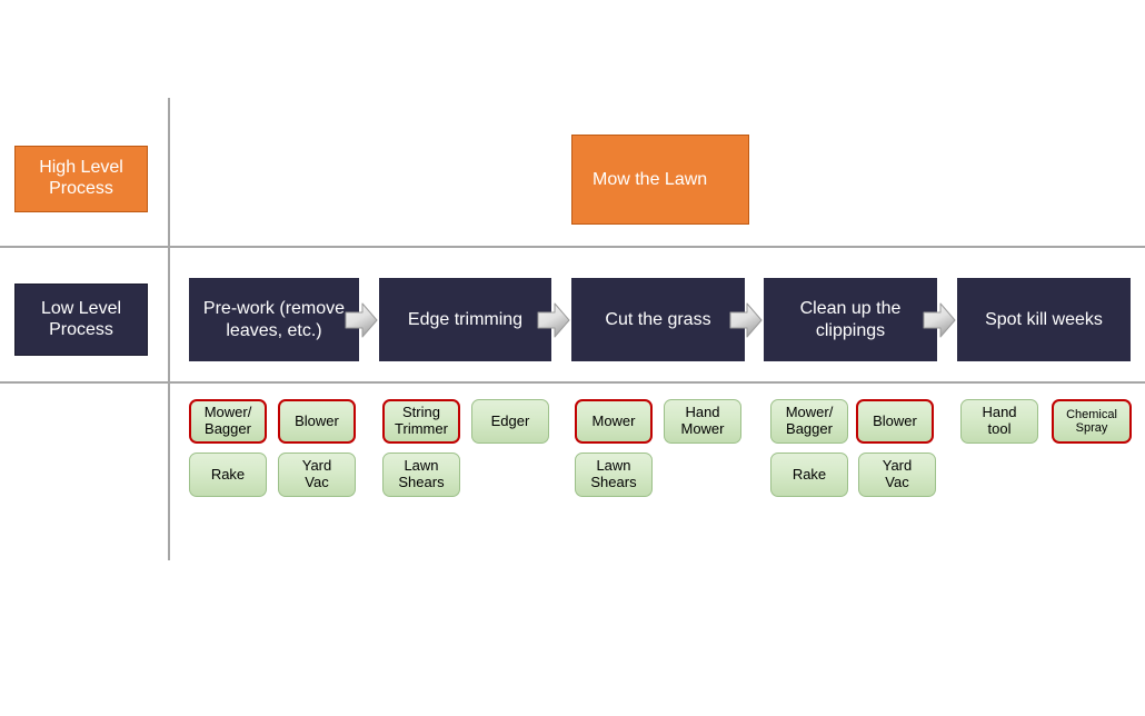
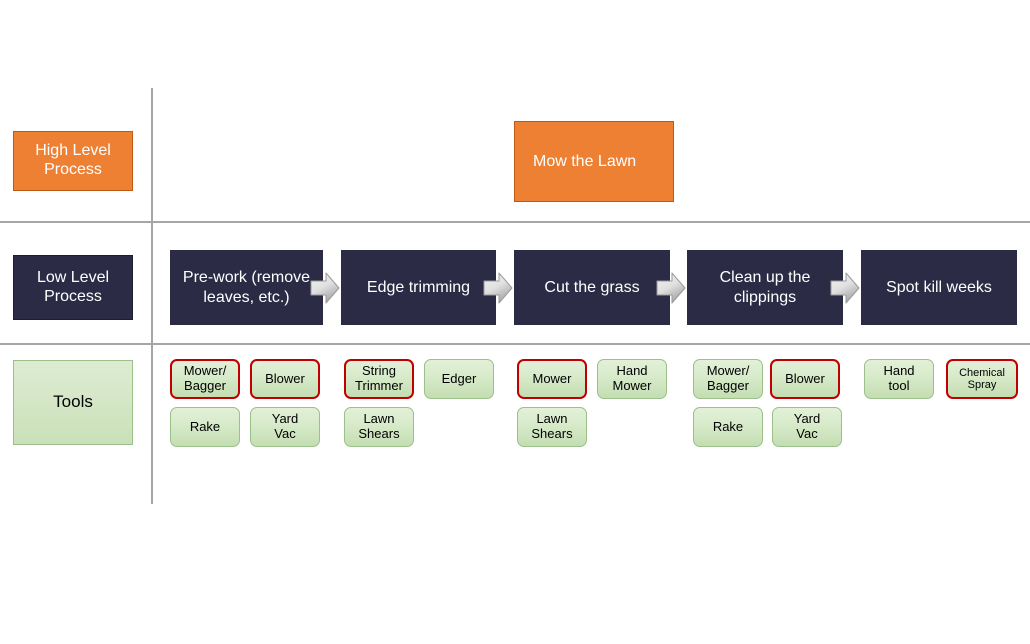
  High Level
  Process
  Low Level
  Process
+ Tools
  Mow the Lawn
  Pre-work (remove
  leaves, etc.)
  Edge trimming
  Cut the grass
  Clean up the
  clippings
  Spot kill weeks
  Mower/
  Bagger
  Blower
  Rake
  Yard
  Vac
  String
  Trimmer
  Edger
  Lawn
  Shears
  Mower
  Hand
  Mower
  Lawn
  Shears
  Mower/
  Bagger
  Blower
  Rake
  Yard
  Vac
  Hand
  tool
  Chemical
  Spray
